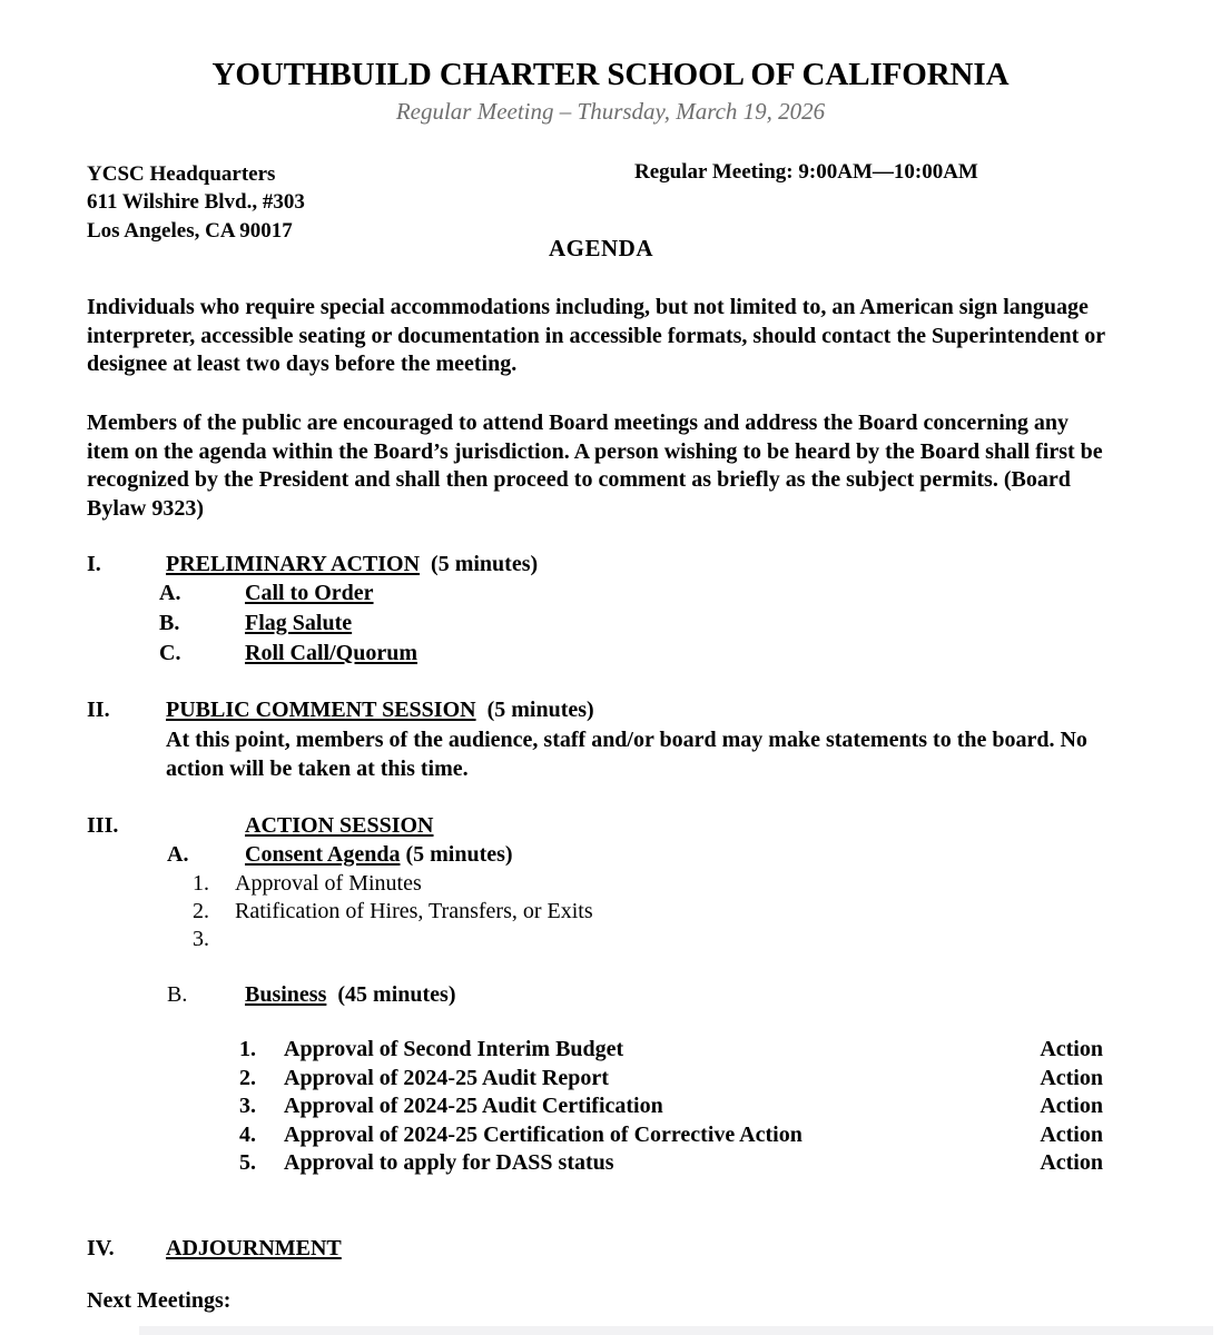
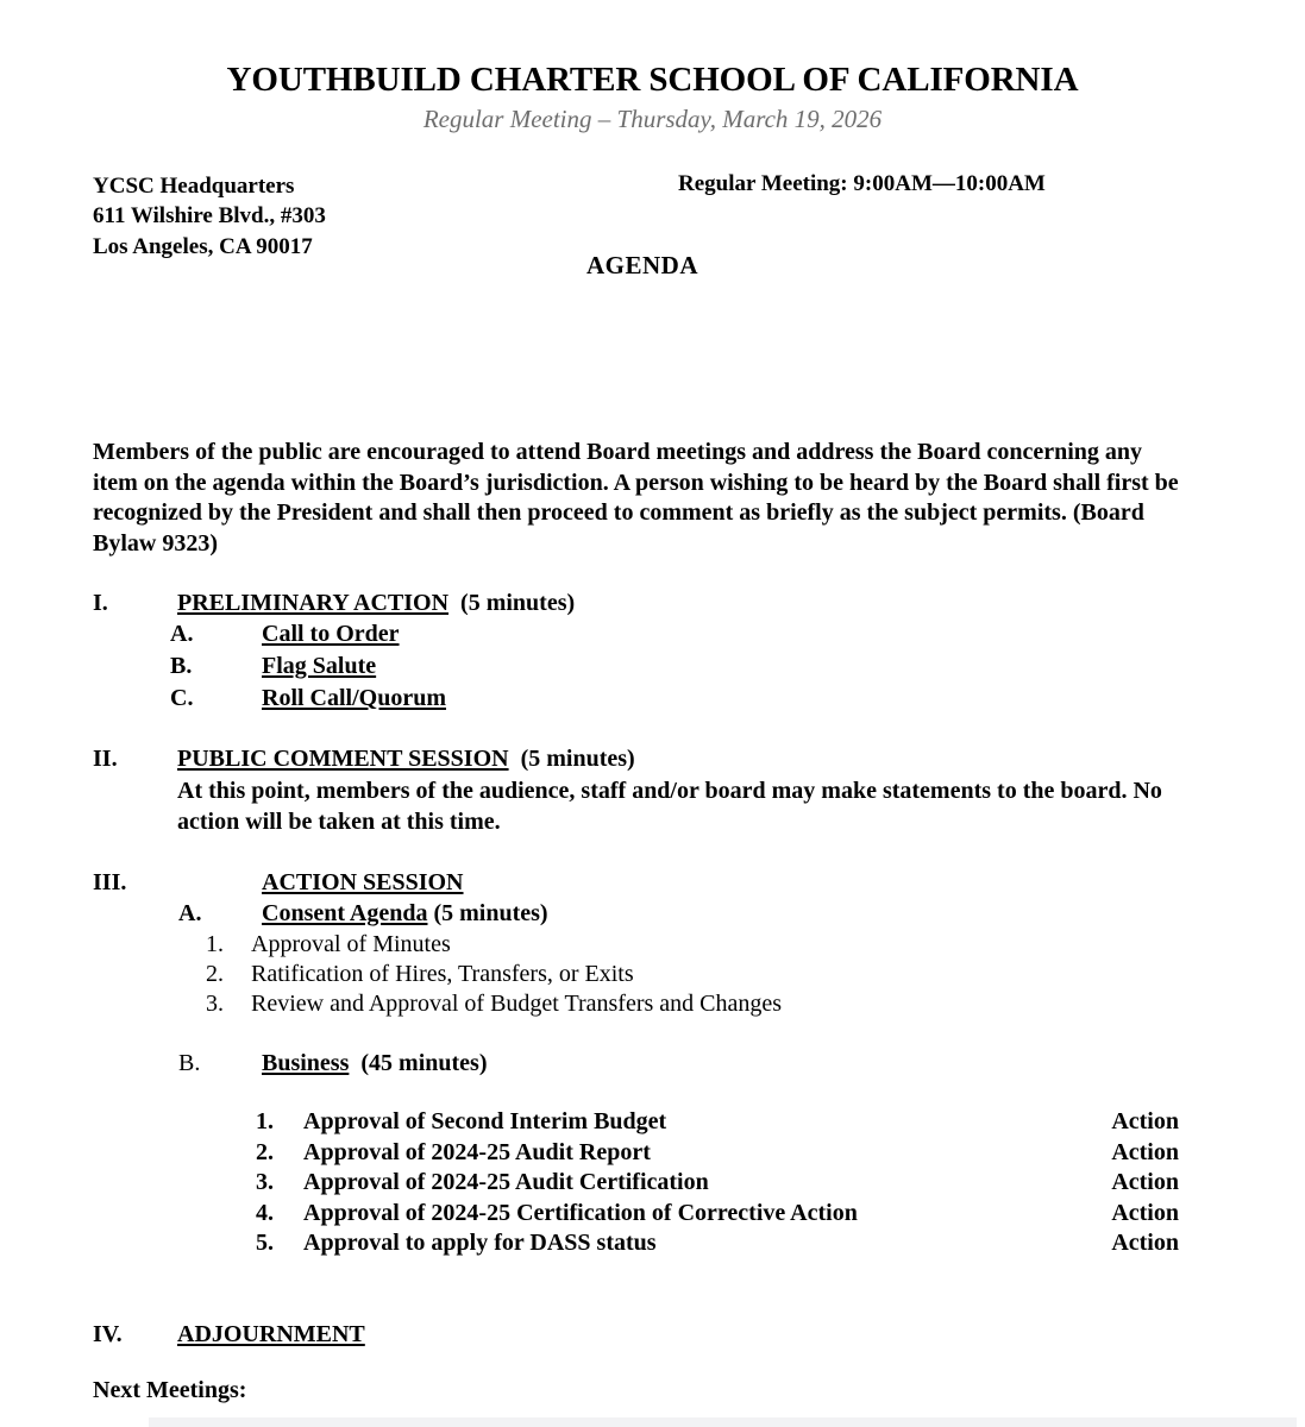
  YOUTHBUILD CHARTER SCHOOL OF CALIFORNIA
  Regular Meeting – Thursday, March 19, 2026
  YCSC Headquarters
  611 Wilshire Blvd., #303
  Los Angeles, CA 90017
  Regular Meeting: 9:00AM—10:00AM
  AGENDA
- Individuals who require special accommodations including, but not limited to, an American sign language interpreter, accessible seating or documentation in accessible formats, should contact the Superintendent or designee at least two days before the meeting.
  Members of the public are encouraged to attend Board meetings and address the Board concerning any item on the agenda within the Board’s jurisdiction. A person wishing to be heard by the Board shall first be recognized by the President and shall then proceed to comment as briefly as the subject permits. (Board Bylaw 9323)
  I.
  PRELIMINARY ACTION (5 minutes)
  A.
  Call to Order
  B.
  Flag Salute
  C.
  Roll Call/Quorum
  II.
  PUBLIC COMMENT SESSION (5 minutes)
  At this point, members of the audience, staff and/or board may make statements to the board. No action will be taken at this time.
  III.
  ACTION SESSION
  A.
  Consent Agenda (5 minutes)
  1.
  Approval of Minutes
  2.
  Ratification of Hires, Transfers, or Exits
  3.
+ Review and Approval of Budget Transfers and Changes
  B.
  Business (45 minutes)
  1.
  Approval of Second Interim Budget
  Action
  2.
  Approval of 2024-25 Audit Report
  Action
  3.
  Approval of 2024-25 Audit Certification
  Action
  4.
  Approval of 2024-25 Certification of Corrective Action
  Action
  5.
  Approval to apply for DASS status
  Action
  IV.
  ADJOURNMENT
  Next Meetings:
